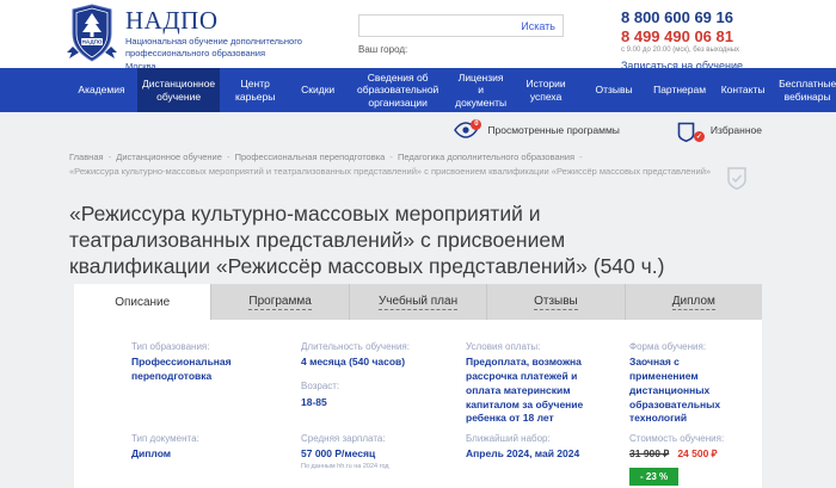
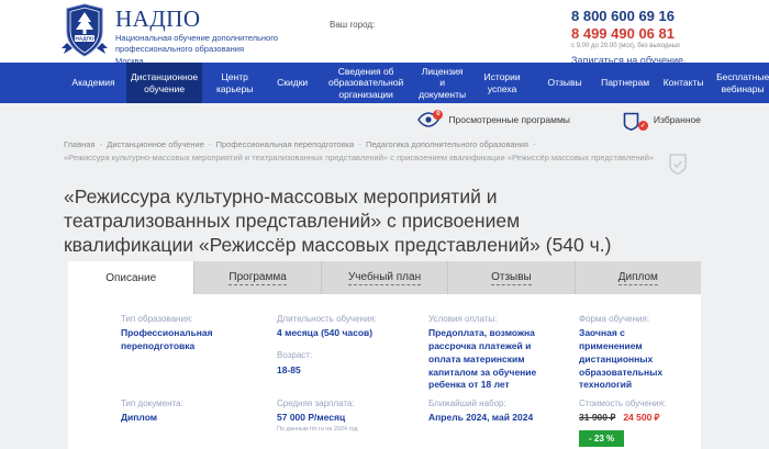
  НАДПО
  Национальная обучение дополнительного профессионального образования
  Москва
- Искать
  Ваш город:
  8 800 600 69 16
  8 499 490 06 81
  Записаться на обучение
  Академия
  Дистанционное обучение
  Центр карьеры
  Скидки
  Сведения об образовательной организации
  Лицензия и документы
  Истории успеха
  Отзывы
  Партнерам
  Контакты
  Бесплатные вебинары
  Просмотренные программы
  Избранное
  Главная - Дистанционное обучение - Профессиональная переподготовка - Педагогика дополнительного образования -
  «Режиссура культурно-массовых мероприятий и театрализованных представлений» с присвоением квалификации «Режиссёр массовых представлений»
  «Режиссура культурно-массовых мероприятий и театрализованных представлений» с присвоением квалификации «Режиссёр массовых представлений» (540 ч.)
  Описание
  Программа
  Учебный план
  Отзывы
  Диплом
  Тип образования:
  Профессиональная переподготовка
  Длительность обучения:
  4 месяца (540 часов)
  Возраст:
  18-85
  Условия оплаты:
  Предоплата, возможна рассрочка платежей и оплата материнским капиталом за обучение ребенка от 18 лет
  Форма обучения:
  Заочная с применением дистанционных образовательных технологий
  Тип документа:
  Диплом
  Средняя зарплата:
  57 000 Р/месяц
  Ближайший набор:
  Апрель 2024, май 2024
  Стоимость обучения:
  31 900 ₽
  24 500 ₽
  - 23 %
